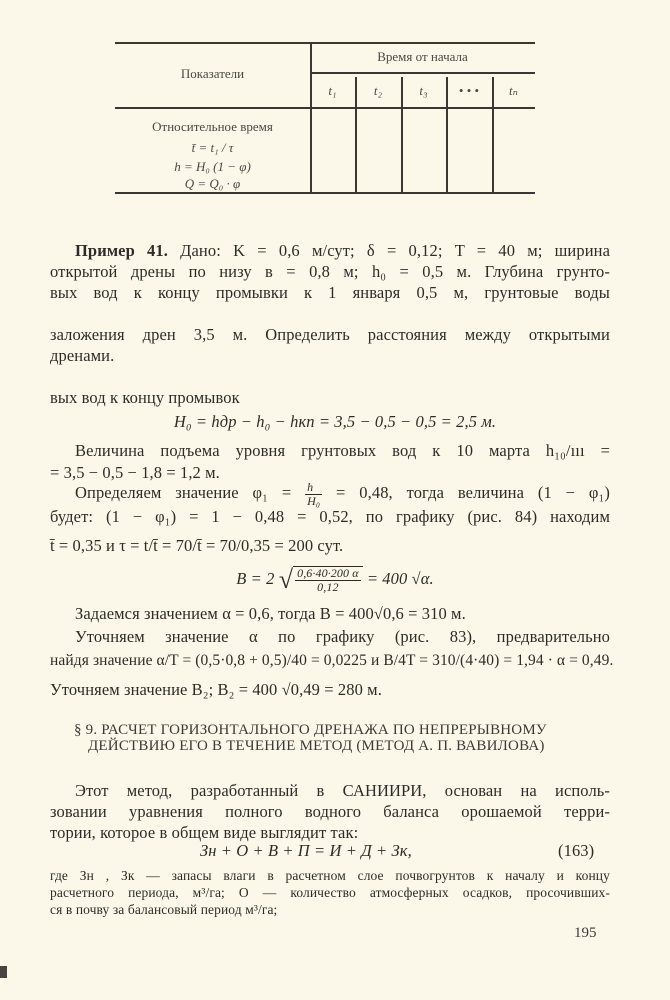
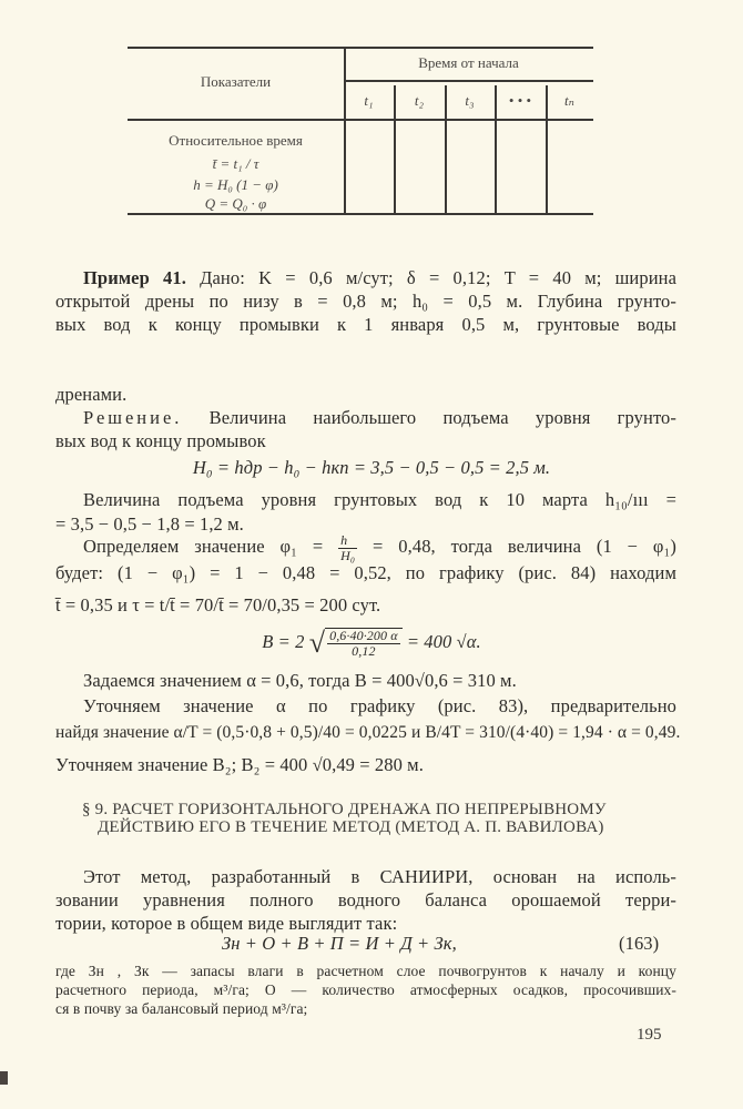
  Показатели
  Время от начала
  t₁
  t₂
  t₃
  • • •
  tₙ
  Относительное время
  t̄ = t₁ / τ
  h = H₀ (1 − φ)
  Q = Q₀ · φ
  Пример 41. Дано: K = 0,6 м/сут; δ = 0,12; T = 40 м; ширина
  открытой дрены по низу в = 0,8 м; h₀ = 0,5 м. Глубина грунто-
  вых вод к концу промывки к 1 января 0,5 м, грунтовые воды
- заложения дрен 3,5 м. Определить расстояния между открытыми
  дренами.
+ Решение. Величина наибольшего подъема уровня грунто-
  вых вод к концу промывок
  H₀ = hдр − h₀ − hкп = 3,5 − 0,5 − 0,5 = 2,5 м.
  Величина подъема уровня грунтовых вод к 10 марта h₁₀/ııı =
  = 3,5 − 0,5 − 1,8 = 1,2 м.
  Определяем значение φ₁ =
  h
  H₀
  = 0,48, тогда величина (1 − φ₁)
  будет: (1 − φ₁) = 1 − 0,48 = 0,52, по графику (рис. 84) находим
  t̄ = 0,35 и τ = t/t̄ = 70/t̄ = 70/0,35 = 200 сут.
  B = 2 √
  0,6·40·200 α
  0,12
  = 400 √α.
  Задаемся значением α = 0,6, тогда B = 400√0,6 = 310 м.
  Уточняем значение α по графику (рис. 83), предварительно
  найдя значение α/T = (0,5·0,8 + 0,5)/40 = 0,0225 и B/4T = 310/(4·40) = 1,94 · α = 0,49.
  Уточняем значение B₂; B₂ = 400 √0,49 = 280 м.
  § 9. РАСЧЕТ ГОРИЗОНТАЛЬНОГО ДРЕНАЖА ПО НЕПРЕРЫВНОМУ
  ДЕЙСТВИЮ ЕГО В ТЕЧЕНИЕ МЕТОД (МЕТОД А. П. ВАВИЛОВА)
  Этот метод, разработанный в САНИИРИ, основан на исполь-
  зовании уравнения полного водного баланса орошаемой терри-
  тории, которое в общем виде выглядит так:
  Зн + О + В + П = И + Д + Зк,
  (163)
  где Зн , Зк — запасы влаги в расчетном слое почвогрунтов к началу и концу
  расчетного периода, м³/га; О — количество атмосферных осадков, просочивших-
  ся в почву за балансовый период м³/га;
  195
